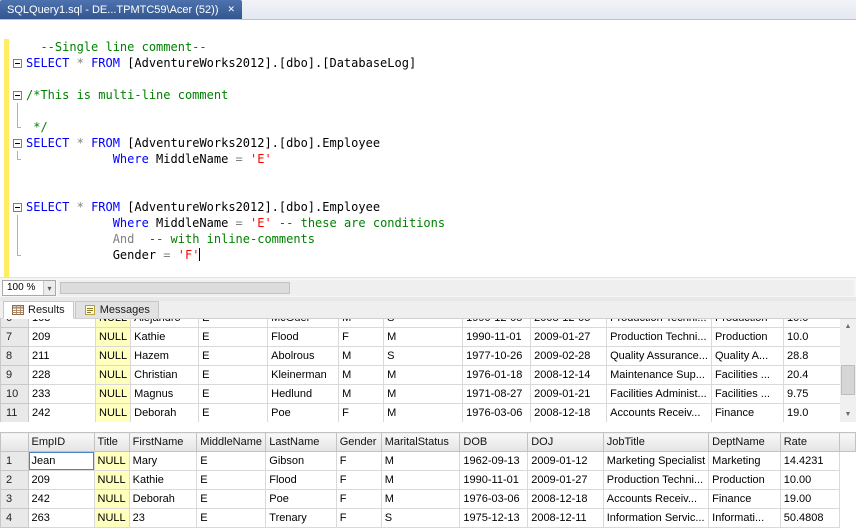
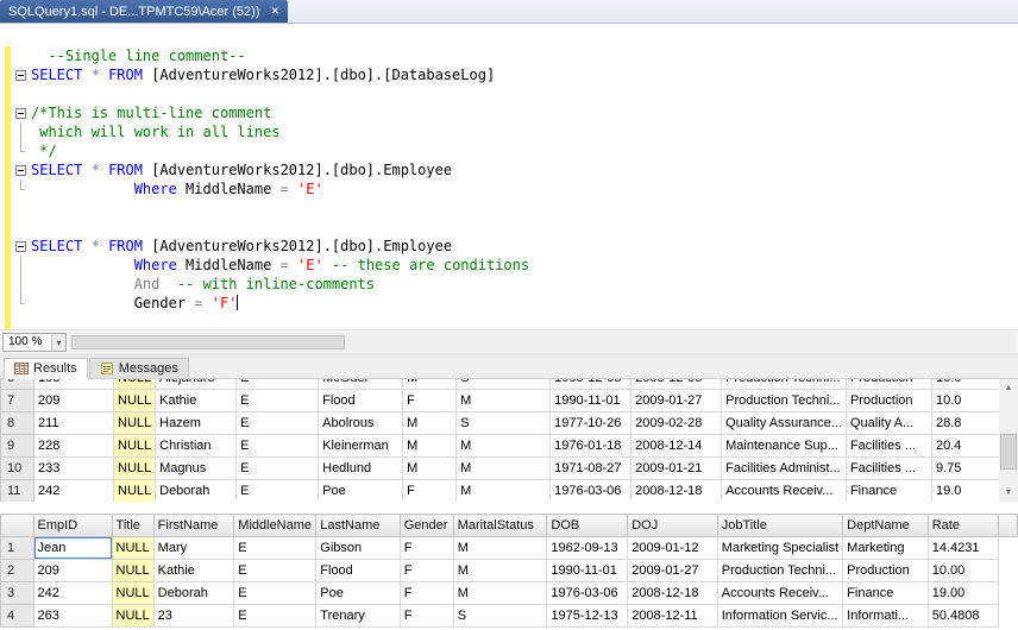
  SQLQuery1.sql - DE...TPMTC59\Acer (52))
  ✕
  --Single line comment--
  SELECT * FROM [AdventureWorks2012].[dbo].[DatabaseLog]
  /*This is multi-line comment
+ which will work in all lines
  */
  SELECT * FROM [AdventureWorks2012].[dbo].Employee
  Where MiddleName = 'E'
  SELECT * FROM [AdventureWorks2012].[dbo].Employee
  Where MiddleName = 'E' -- these are conditions
  And -- with inline-comments
  Gender = 'F'
  100 %
  ▾
  Results
  Messages
  7	209	NULL	Kathie	E	Flood	F	M	1990-11-01	2009-01-27	Production Techni...	Production	10.0
  8	211	NULL	Hazem	E	Abolrous	M	S	1977-10-26	2009-02-28	Quality Assurance...	Quality A...	28.8
  9	228	NULL	Christian	E	Kleinerman	M	M	1976-01-18	2008-12-14	Maintenance Sup...	Facilities ...	20.4
  10	233	NULL	Magnus	E	Hedlund	M	M	1971-08-27	2009-01-21	Facilities Administ...	Facilities ...	9.75
  11	242	NULL	Deborah	E	Poe	F	M	1976-03-06	2008-12-18	Accounts Receiv...	Finance	19.0
  	EmpID	Title	FirstName	MiddleName	LastName	Gender	MaritalStatus	DOB	DOJ	JobTitle	DeptName	Rate
  1	Jean	NULL	Mary	E	Gibson	F	M	1962-09-13	2009-01-12	Marketing Specialist	Marketing	14.4231
  2	209	NULL	Kathie	E	Flood	F	M	1990-11-01	2009-01-27	Production Techni...	Production	10.00
  3	242	NULL	Deborah	E	Poe	F	M	1976-03-06	2008-12-18	Accounts Receiv...	Finance	19.00
  4	263	NULL	23	E	Trenary	F	S	1975-12-13	2008-12-11	Information Servic...	Informati...	50.4808
